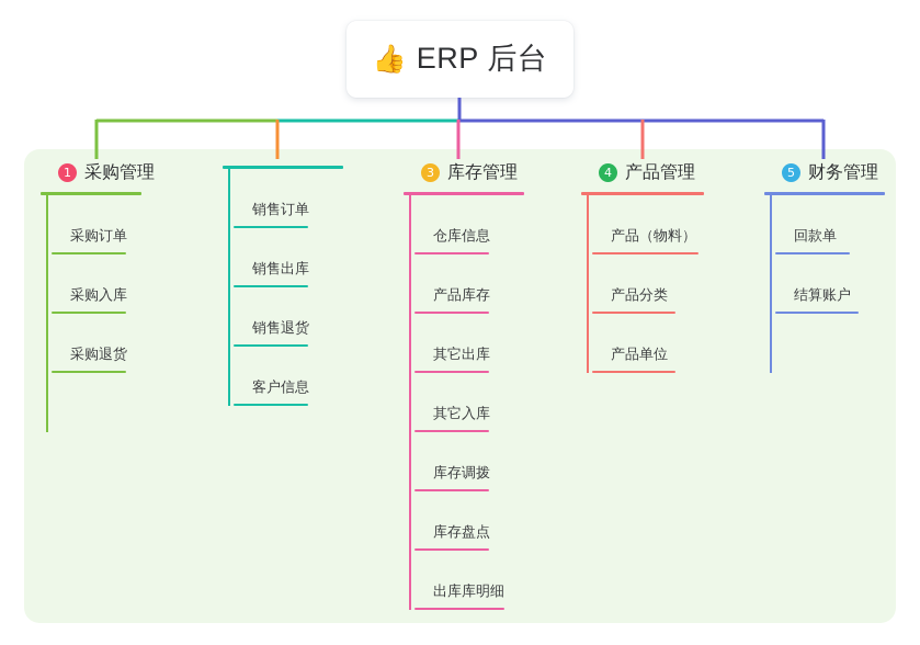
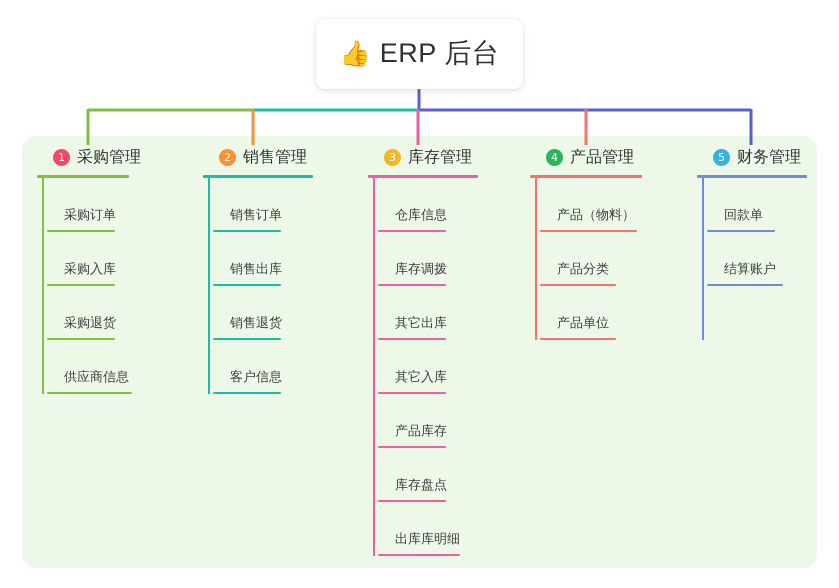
  👍
  ERP 后台
  1
  采购管理
  采购订单
  采购入库
  采购退货
+ 供应商信息
+ 2
+ 销售管理
  销售订单
  销售出库
  销售退货
  客户信息
  3
  库存管理
  仓库信息
- 产品库存
+ 库存调拨
  其它出库
  其它入库
- 库存调拨
+ 产品库存
  库存盘点
  出库库明细
  4
  产品管理
  产品（物料）
  产品分类
  产品单位
  5
  财务管理
  回款单
  结算账户
